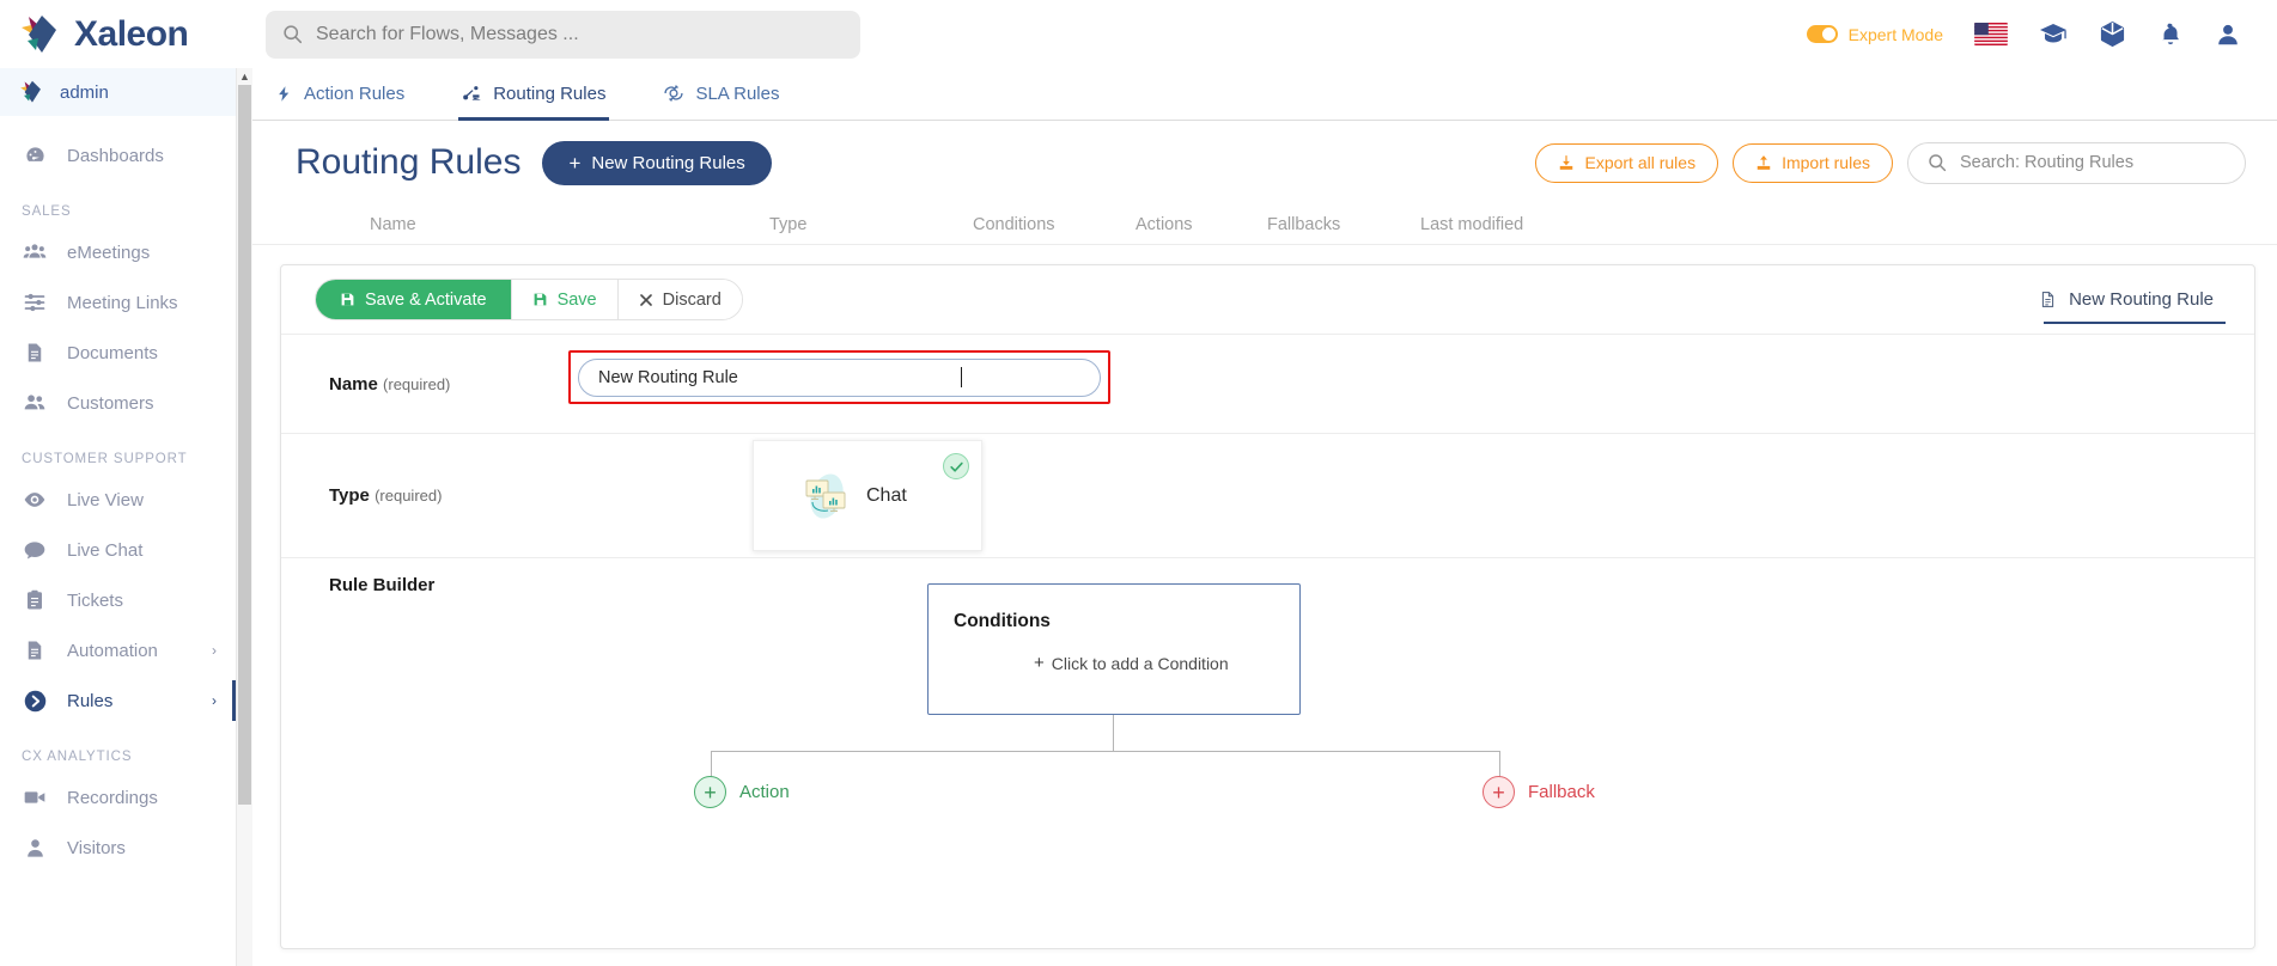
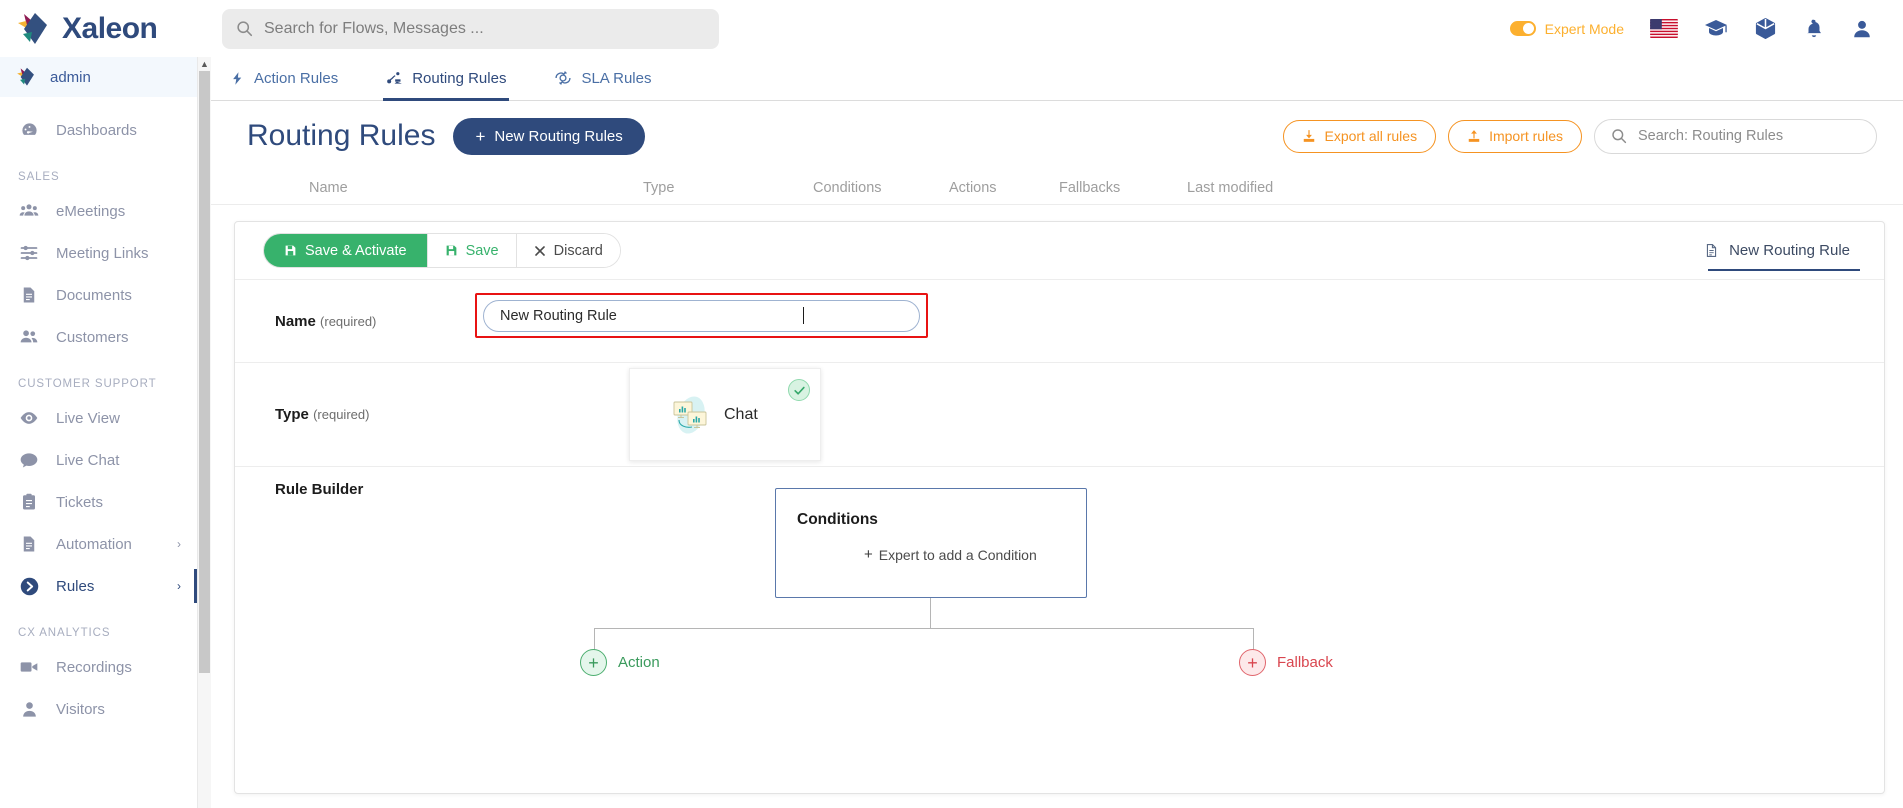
  Xaleon
  Search for Flows, Messages ...
  Expert Mode
  admin
  Dashboards
  SALES
  eMeetings
  Meeting Links
  Documents
  Customers
  CUSTOMER SUPPORT
  Live View
  Live Chat
  Tickets
  Automation
  ›
  Rules
  ›
  CX ANALYTICS
  Recordings
  Visitors
  ▲
  Action Rules
  Routing Rules
  SLA Rules
  Routing Rules
  +
  New Routing Rules
  Export all rules
  Import rules
  Search: Routing Rules
  Name
  Type
  Conditions
  Actions
  Fallbacks
  Last modified
  Save & Activate
  Save
  Discard
  New Routing Rule
  Name (required)
  New Routing Rule
  Type (required)
  Chat
  Rule Builder
  Conditions
  +
- Click to add a Condition
+ Expert to add a Condition
  +
  Action
  +
  Fallback
